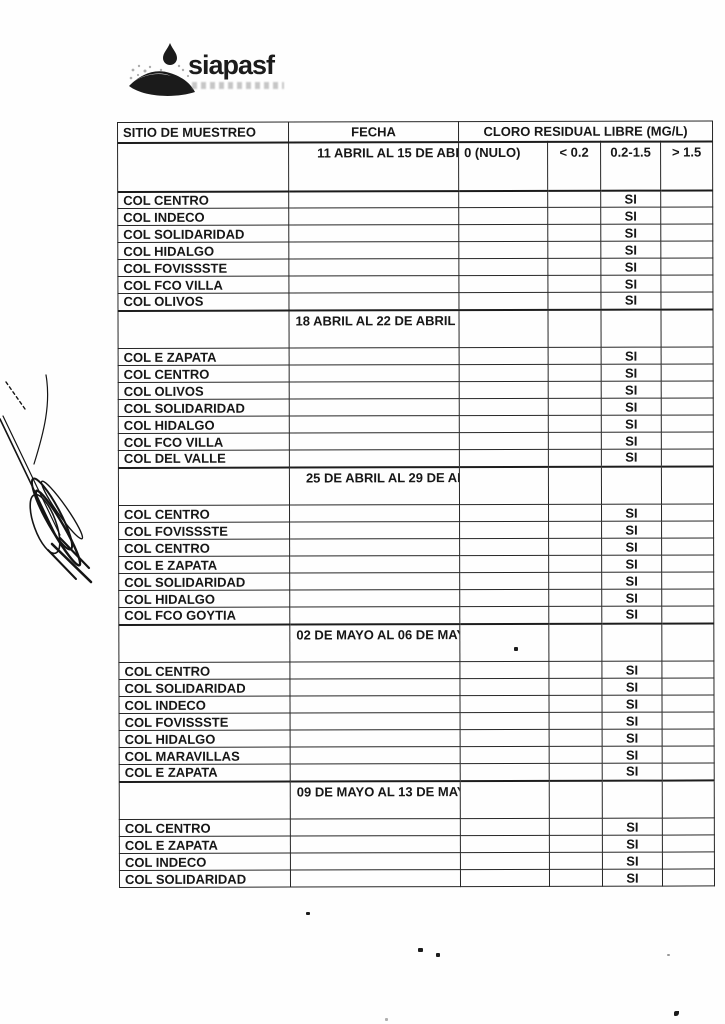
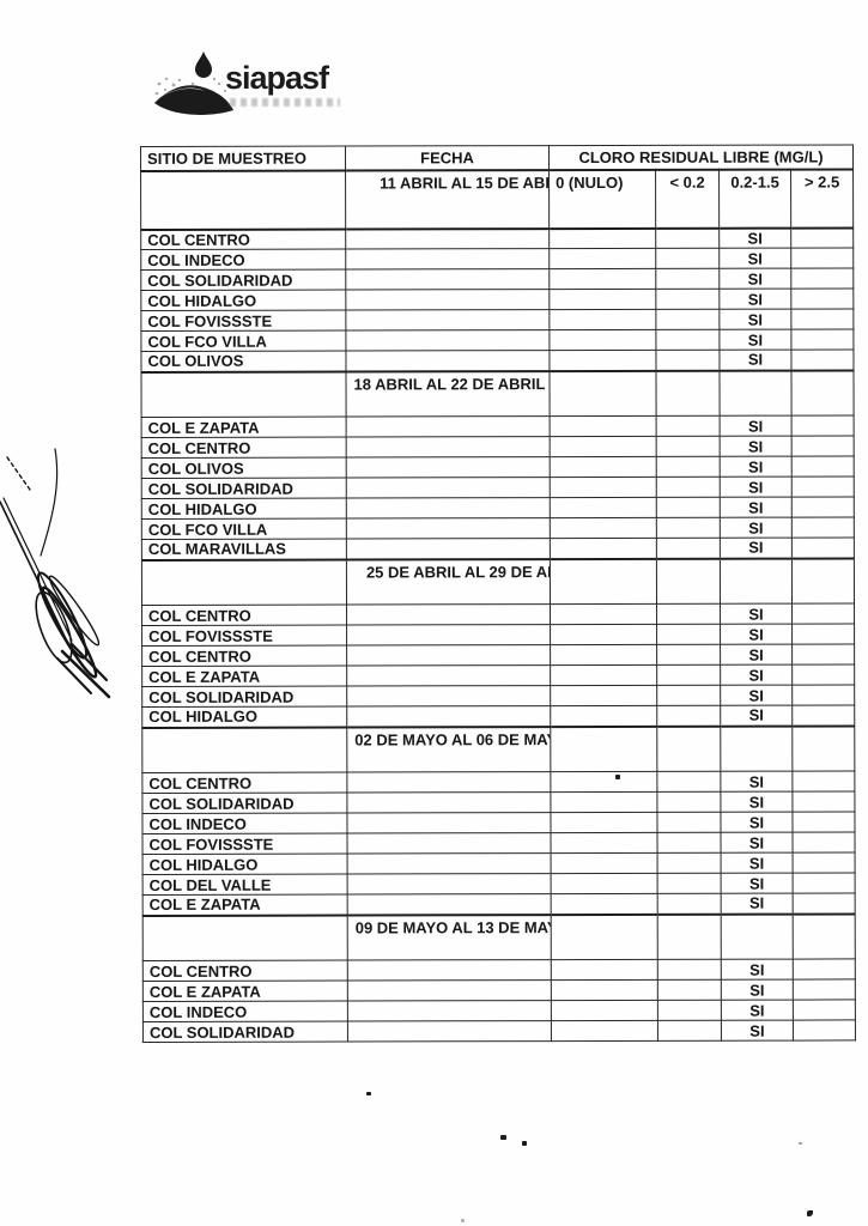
  siapasf
  SITIO DE MUESTREO	FECHA	CLORO RESIDUAL LIBRE (MG/L)
- 	11 ABRIL AL 15 DE AB	0 (NULO)	< 0.2	0.2-1.5	> 1.5
+ 	11 ABRIL AL 15 DE AB	0 (NULO)	< 0.2	0.2-1.5	> 2.5
  COL CENTRO				SI
  COL INDECO				SI
  COL SOLIDARIDAD				SI
  COL HIDALGO				SI
  COL FOVISSSTE				SI
  COL FCO VILLA				SI
  COL OLIVOS				SI
  	18 ABRIL AL 22 DE ABRIL
  COL E ZAPATA				SI
  COL CENTRO				SI
  COL OLIVOS				SI
  COL SOLIDARIDAD				SI
  COL HIDALGO				SI
  COL FCO VILLA				SI
- COL DEL VALLE				SI
+ COL MARAVILLAS				SI
  COL CENTRO				SI
  COL FOVISSSTE				SI
  COL CENTRO				SI
  COL E ZAPATA				SI
  COL SOLIDARIDAD				SI
  COL HIDALGO				SI
- COL FCO GOYTIA				SI
  	02 DE MAYO AL 06 DE MA
  COL CENTRO				SI
  COL SOLIDARIDAD				SI
  COL INDECO				SI
  COL FOVISSSTE				SI
  COL HIDALGO				SI
- COL MARAVILLAS				SI
+ COL DEL VALLE				SI
  COL E ZAPATA				SI
  	09 DE MAYO AL 13 DE MA
  COL CENTRO				SI
  COL E ZAPATA				SI
  COL INDECO				SI
  COL SOLIDARIDAD				SI
